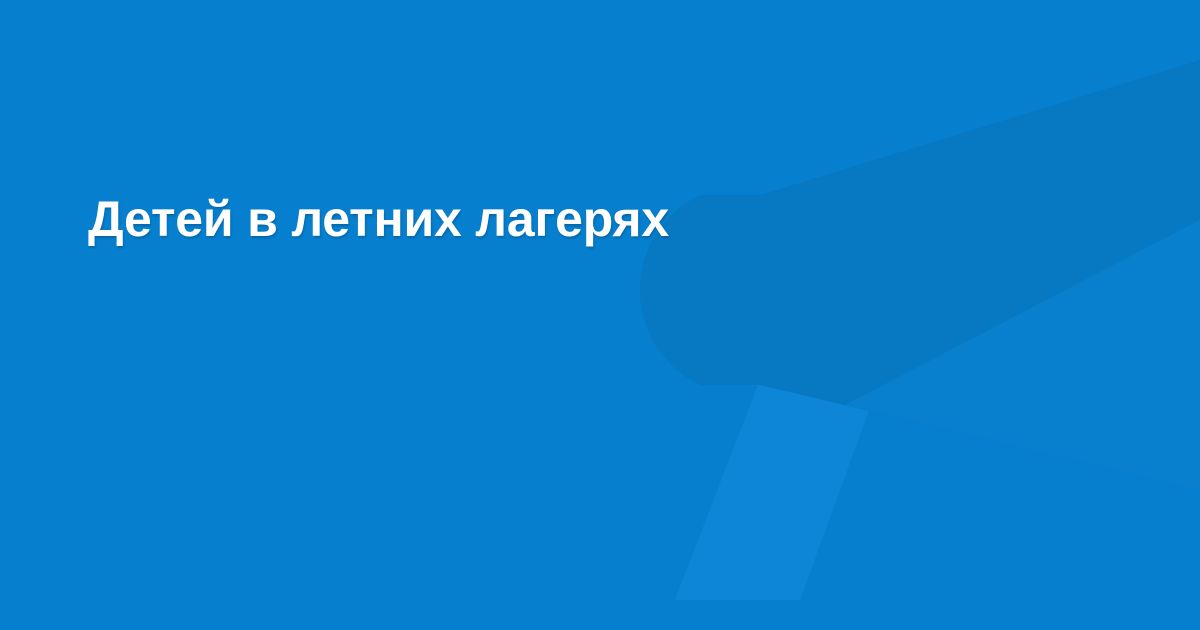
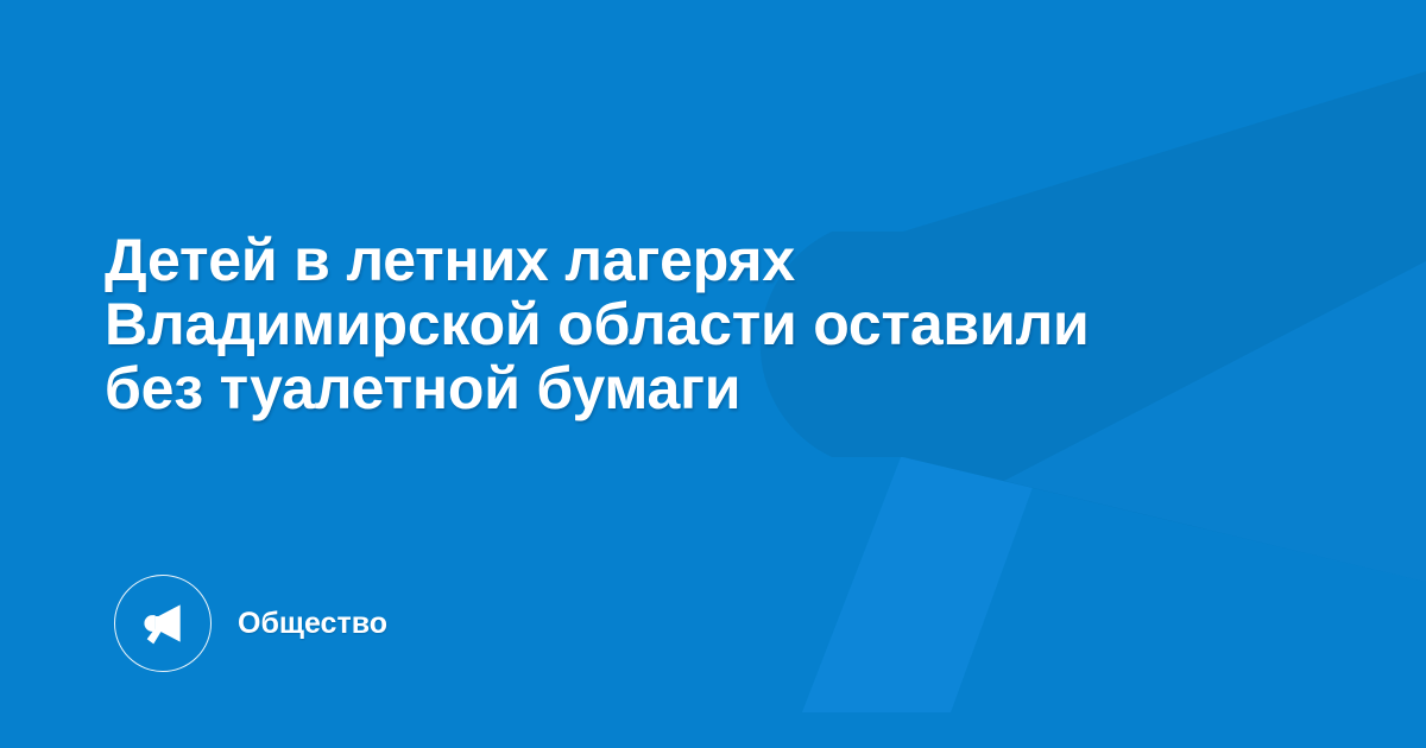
  Детей в летних лагерях
+ Владимирской области оставили
+ без туалетной бумаги
+ Общество
